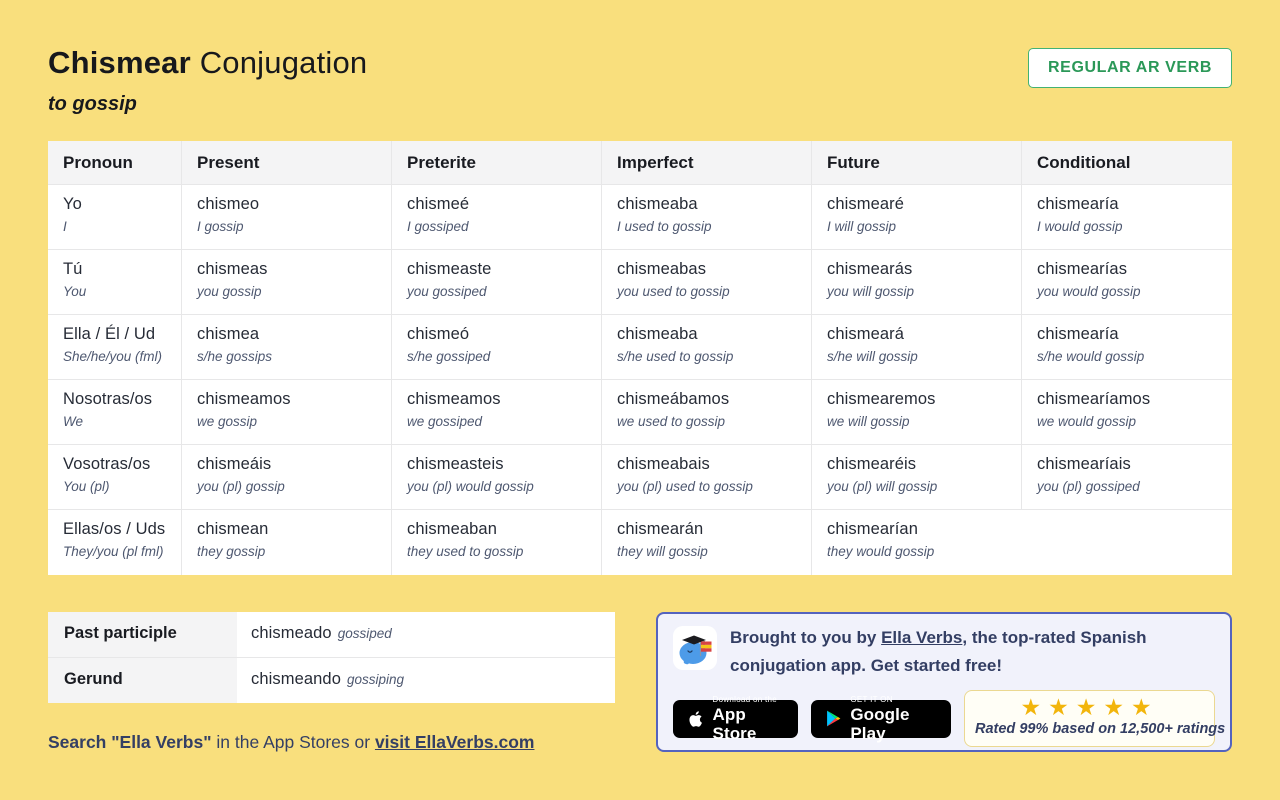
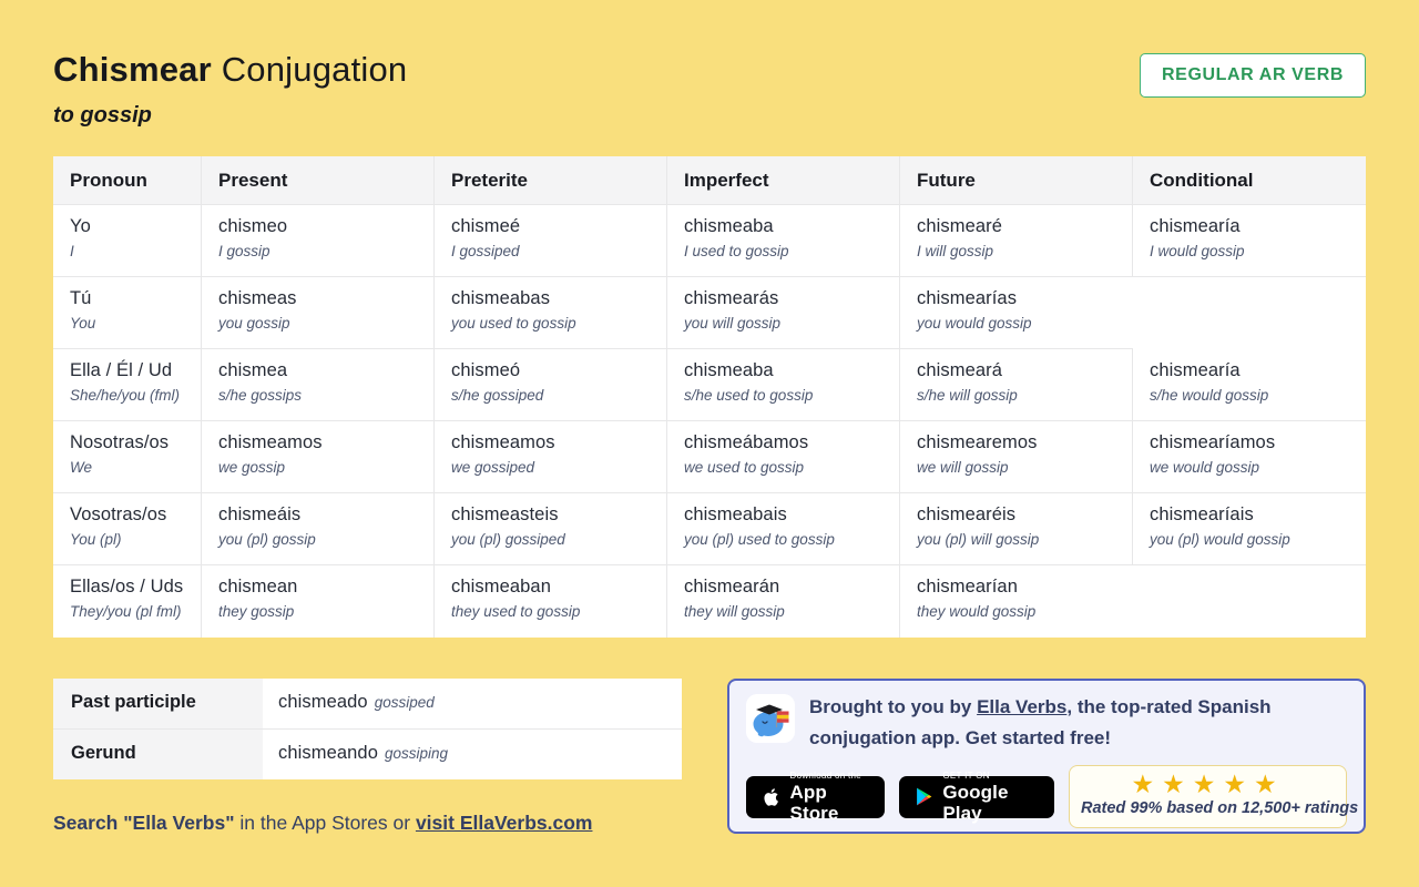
  Chismear Conjugation
  to gossip
  REGULAR AR VERB
  Pronoun
  Present
  Preterite
  Imperfect
  Future
  Conditional
  Yo
  I
  chismeo
  I gossip
  chismeé
  I gossiped
  chismeaba
  I used to gossip
  chismearé
  I will gossip
  chismearía
  I would gossip
  Tú
  You
  chismeas
  you gossip
- chismeaste
- you gossiped
  chismeabas
  you used to gossip
  chismearás
  you will gossip
  chismearías
  you would gossip
  Ella / Él / Ud
  She/he/you (fml)
  chismea
  s/he gossips
  chismeó
  s/he gossiped
  chismeaba
  s/he used to gossip
  chismeará
  s/he will gossip
  chismearía
  s/he would gossip
  Nosotras/os
  We
  chismeamos
  we gossip
  chismeamos
  we gossiped
  chismeábamos
  we used to gossip
  chismearemos
  we will gossip
  chismearíamos
  we would gossip
  Vosotras/os
  You (pl)
  chismeáis
  you (pl) gossip
  chismeasteis
- you (pl) would gossip
+ you (pl) gossiped
  chismeabais
  you (pl) used to gossip
  chismearéis
  you (pl) will gossip
  chismearíais
- you (pl) gossiped
+ you (pl) would gossip
  Ellas/os / Uds
  They/you (pl fml)
  chismean
  they gossip
  chismeaban
  they used to gossip
  chismearán
  they will gossip
  chismearían
  they would gossip
  Past participle
  chismeado gossiped
  Gerund
  chismeando gossiping
  Search "Ella Verbs" in the App Stores or visit EllaVerbs.com
  Brought to you by Ella Verbs, the top-rated Spanish conjugation app. Get started free!
  Download on the
  App Store
  GET IT ON
  Google Play
  ★★★★★
  Rated 99% based on 12,500+ ratings
